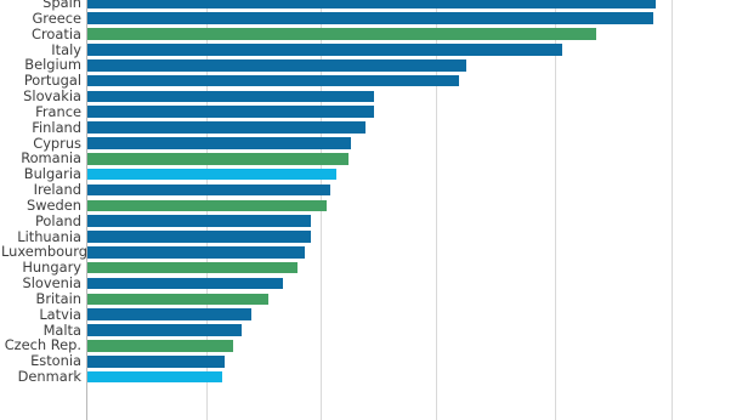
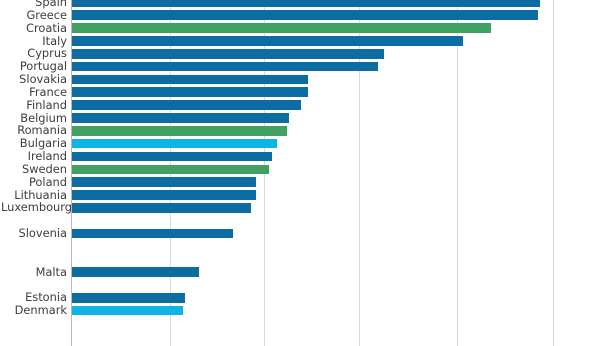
  Spain
  Greece
  Croatia
  Italy
- Belgium
+ Cyprus
  Portugal
  Slovakia
  France
  Finland
- Cyprus
+ Belgium
  Romania
  Bulgaria
  Ireland
  Sweden
  Poland
  Lithuania
  Luxembourg
- Hungary
  Slovenia
- Britain
- Latvia
  Malta
- Czech Rep.
  Estonia
  Denmark
